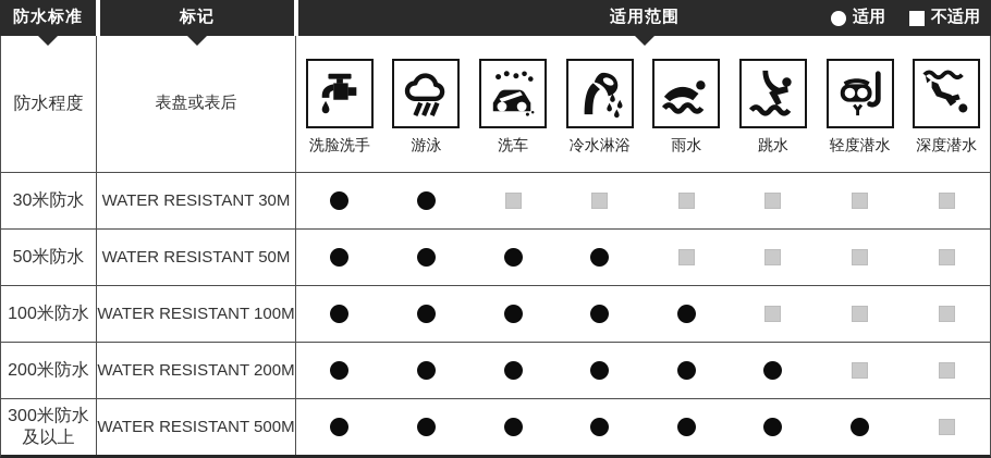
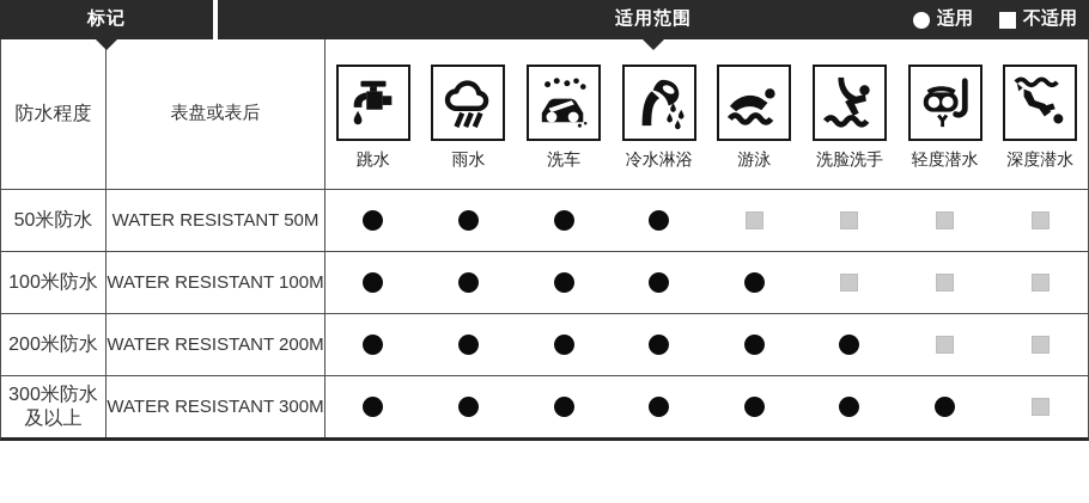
- 防水标准
  标记
  适用范围
  适用
  不适用
  防水程度
  表盘或表后
- 洗脸洗手
+ 跳水
- 游泳
+ 雨水
  洗车
  冷水淋浴
- 雨水
+ 游泳
- 跳水
+ 洗脸洗手
  轻度潜水
  深度潜水
- 30米防水
- WATER RESISTANT 30M
  50米防水
  WATER RESISTANT 50M
  100米防水
  WATER RESISTANT 100M
  200米防水
  WATER RESISTANT 200M
  300米防水及以上
- WATER RESISTANT 500M
+ WATER RESISTANT 300M
